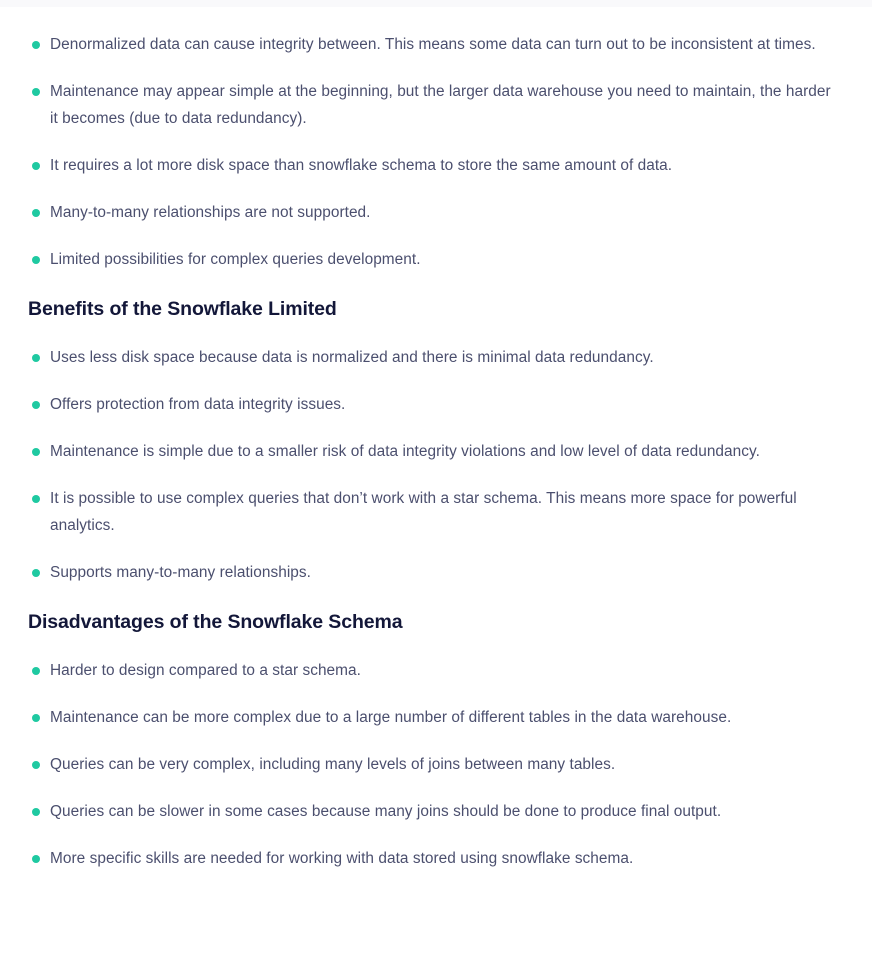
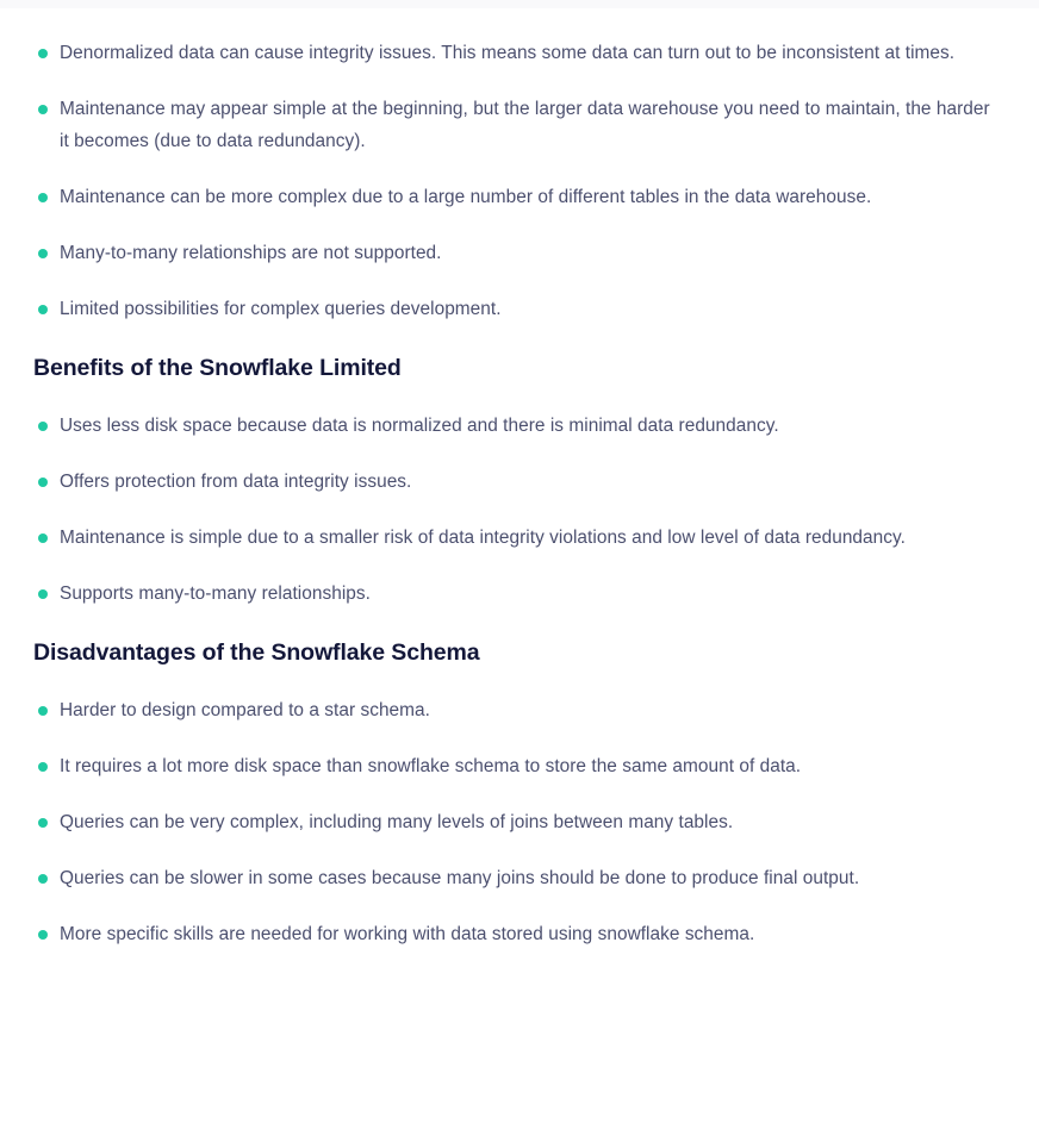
- Denormalized data can cause integrity between. This means some data can turn out to be inconsistent at times.
+ Denormalized data can cause integrity issues. This means some data can turn out to be inconsistent at times.
  Maintenance may appear simple at the beginning, but the larger data warehouse you need to maintain, the harder it becomes (due to data redundancy).
- It requires a lot more disk space than snowflake schema to store the same amount of data.
+ Maintenance can be more complex due to a large number of different tables in the data warehouse.
  Many-to-many relationships are not supported.
  Limited possibilities for complex queries development.
  Benefits of the Snowflake Limited
  Uses less disk space because data is normalized and there is minimal data redundancy.
  Offers protection from data integrity issues.
  Maintenance is simple due to a smaller risk of data integrity violations and low level of data redundancy.
- It is possible to use complex queries that don’t work with a star schema. This means more space for powerful analytics.
  Supports many-to-many relationships.
  Disadvantages of the Snowflake Schema
  Harder to design compared to a star schema.
- Maintenance can be more complex due to a large number of different tables in the data warehouse.
+ It requires a lot more disk space than snowflake schema to store the same amount of data.
  Queries can be very complex, including many levels of joins between many tables.
  Queries can be slower in some cases because many joins should be done to produce final output.
  More specific skills are needed for working with data stored using snowflake schema.
